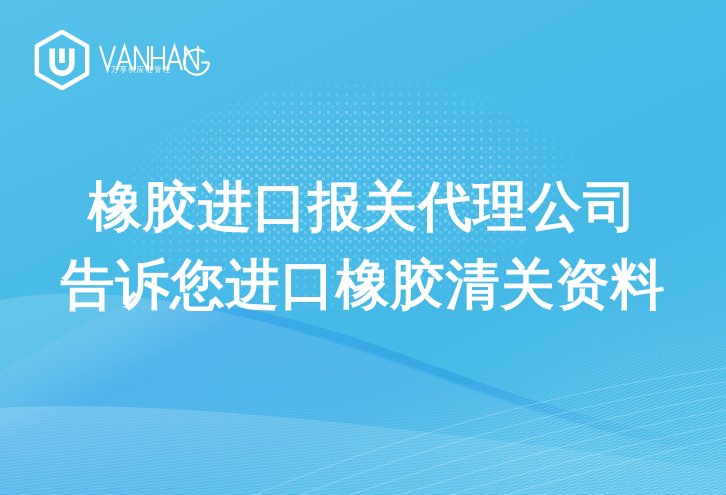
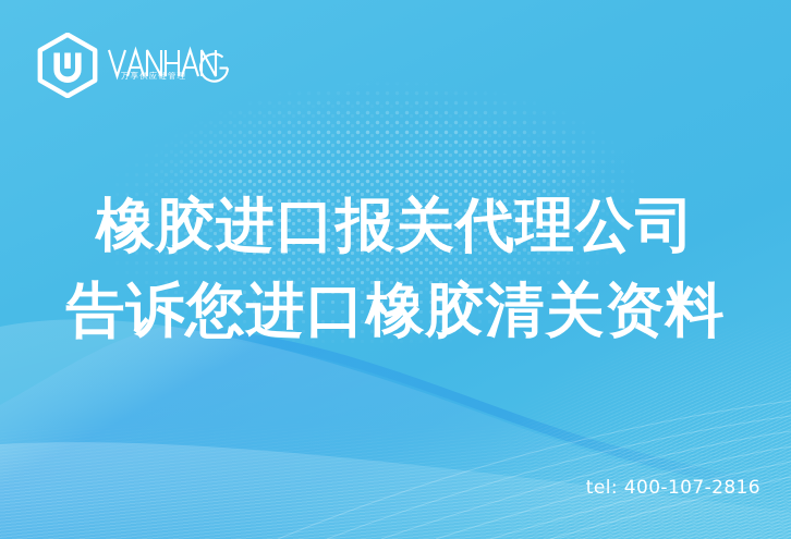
  万享供应链管理
  橡胶进口报关代理公司
  告诉您进口橡胶清关资料
+ tel: 400-107-2816
